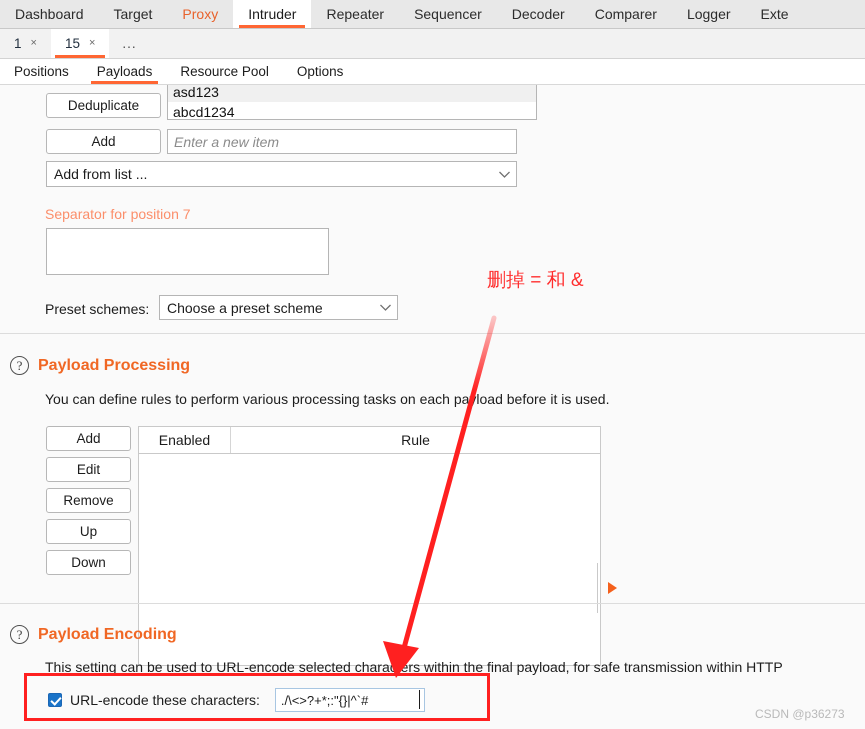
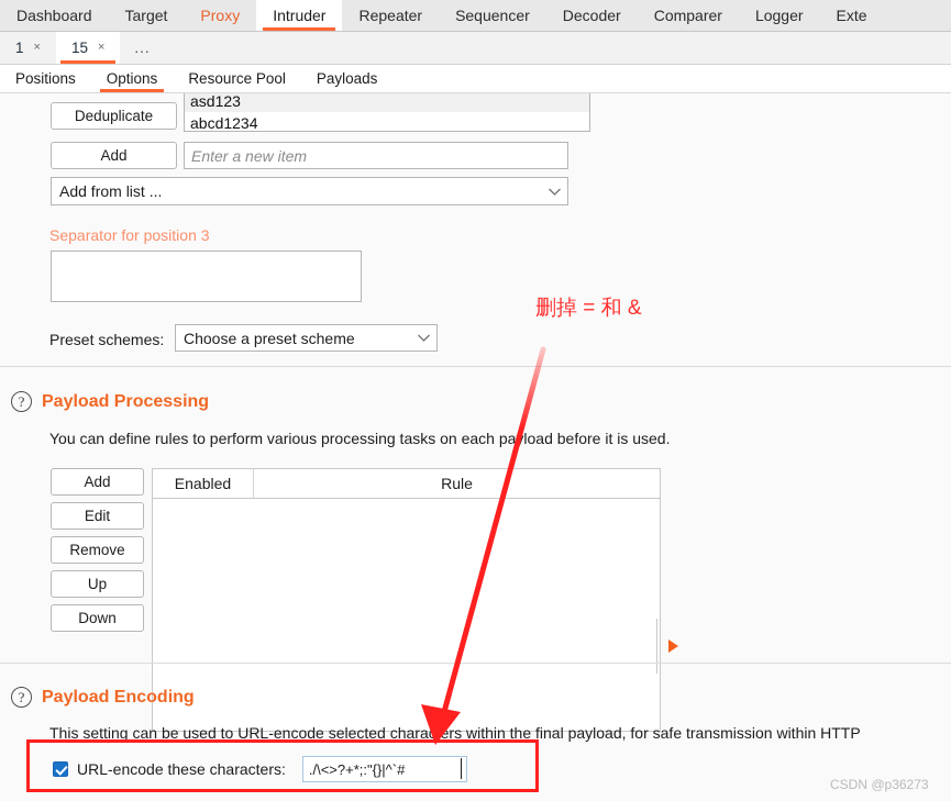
  Dashboard
  Target
  Proxy
  Intruder
  Repeater
  Sequencer
  Decoder
  Comparer
  Logger
  Exte
  1
  ×
  15
  ×
  ...
  Positions
- Payloads
+ Options
  Resource Pool
- Options
+ Payloads
  asd123
  abcd1234
  Deduplicate
  Add
  Enter a new item
  Add from list ...
- Separator for position 7
+ Separator for position 3
  Preset schemes:
  Choose a preset scheme
  ?
  Payload Processing
  You can define rules to perform various processing tasks on each paload before it is used.
  Add
  Edit
  Remove
  Up
  Down
  Enabled
  Rule
  ?
  Payload Encoding
  This setting can be used to URL-encode selected charaers within the final payload, for safe transmission within HTTP
  URL-encode these characters:
  ./\<>?+*;:"{}|^`#
  删掉 = 和 &
  CSDN @p36273
